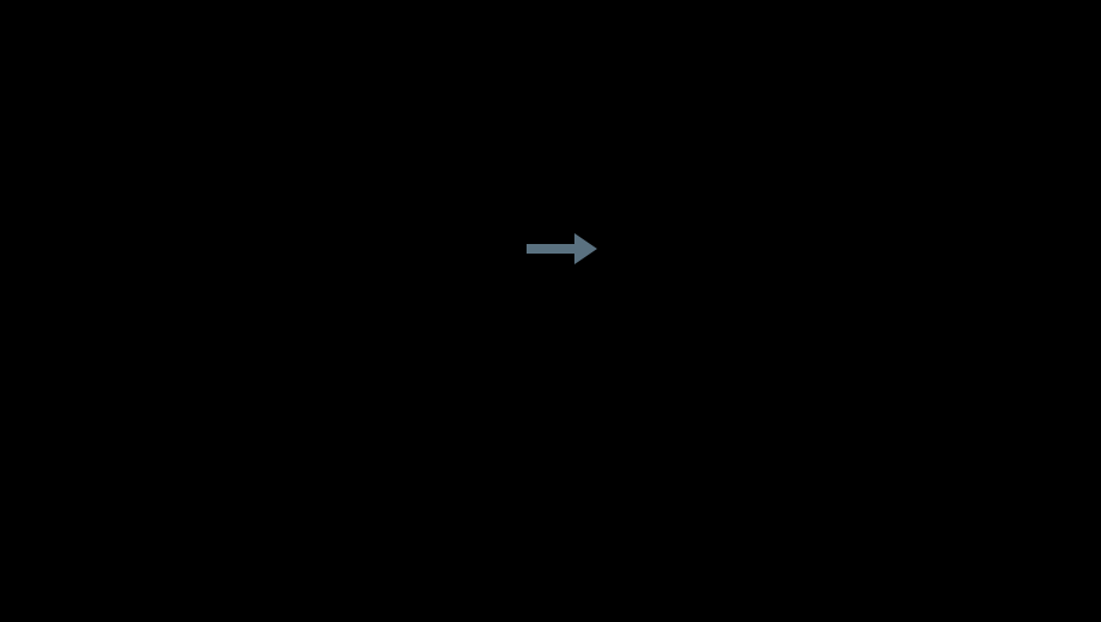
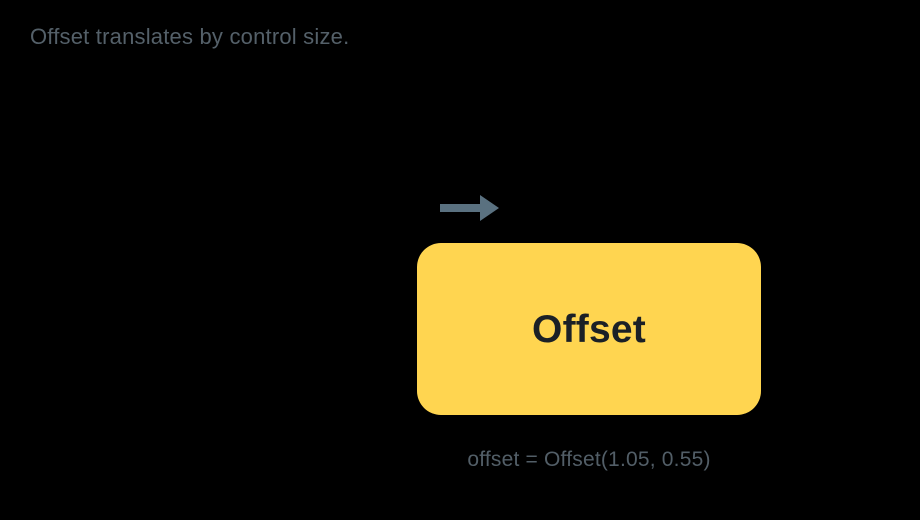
+ Offset translates by control size.
+ Offset
+ offset = Offset(1.05, 0.55)
